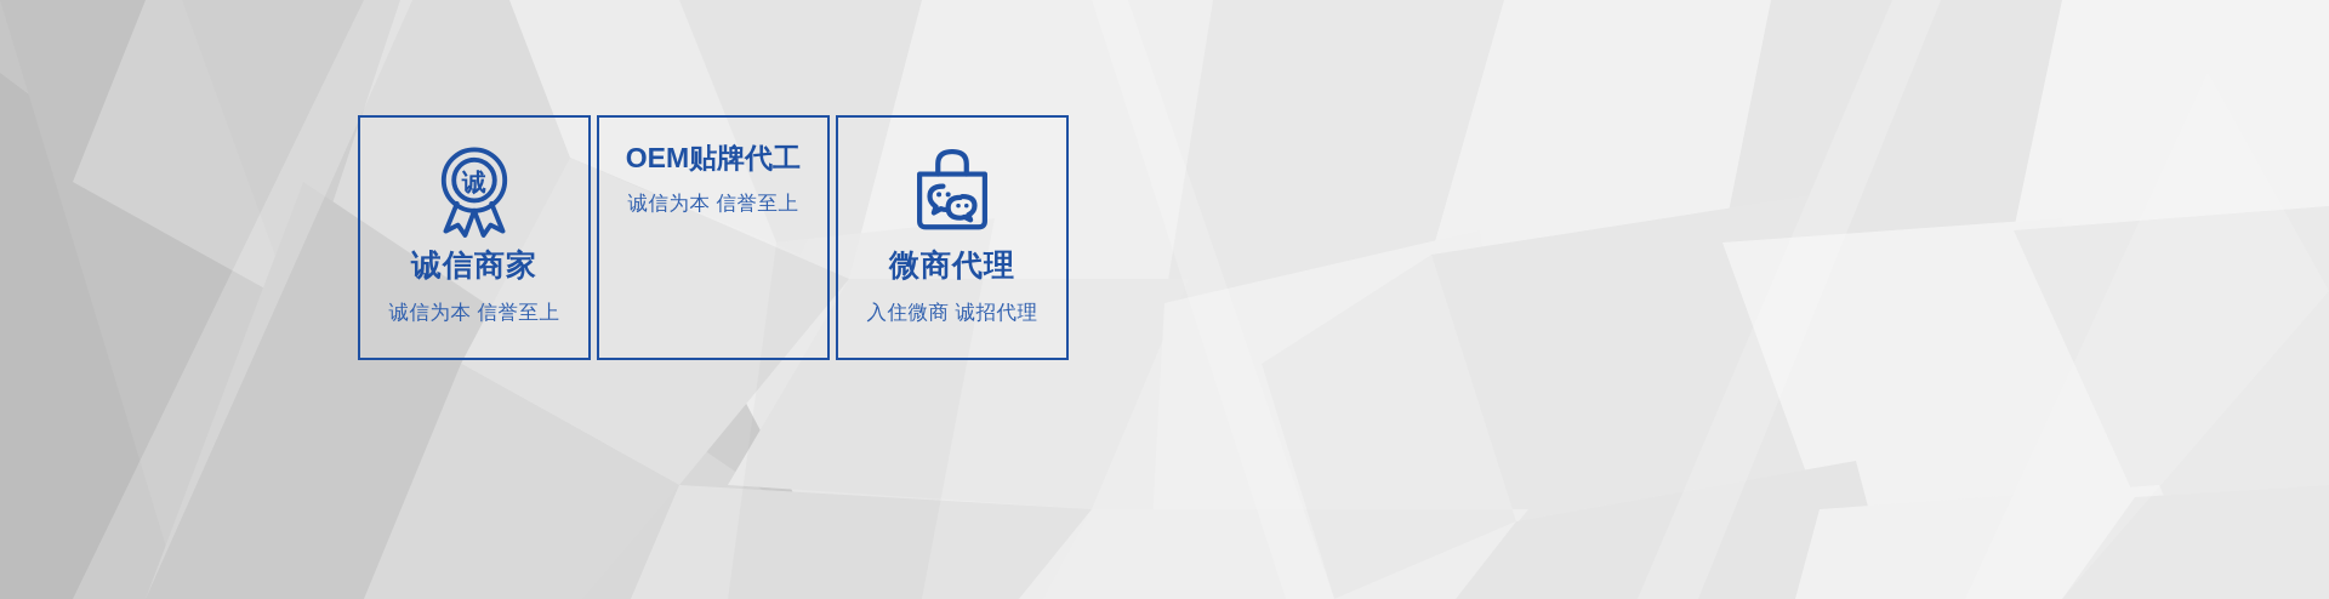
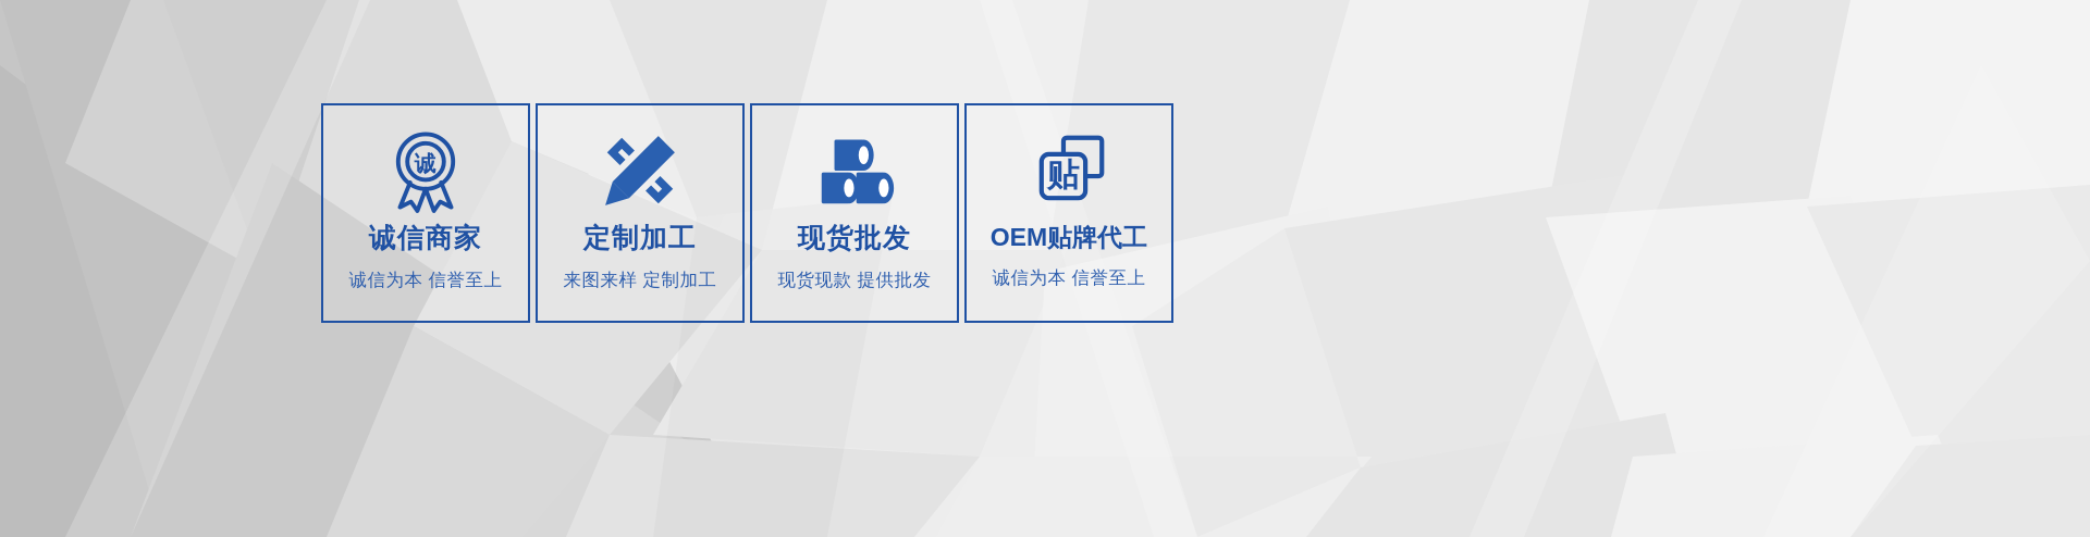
  诚
  诚信商家
  诚信为本 信誉至上
+ 定制加工
+ 来图来样 定制加工
+ 现货批发
+ 现货现款 提供批发
+ 贴
  OEM贴牌代工
  诚信为本 信誉至上
- 微商代理
- 入住微商 诚招代理
